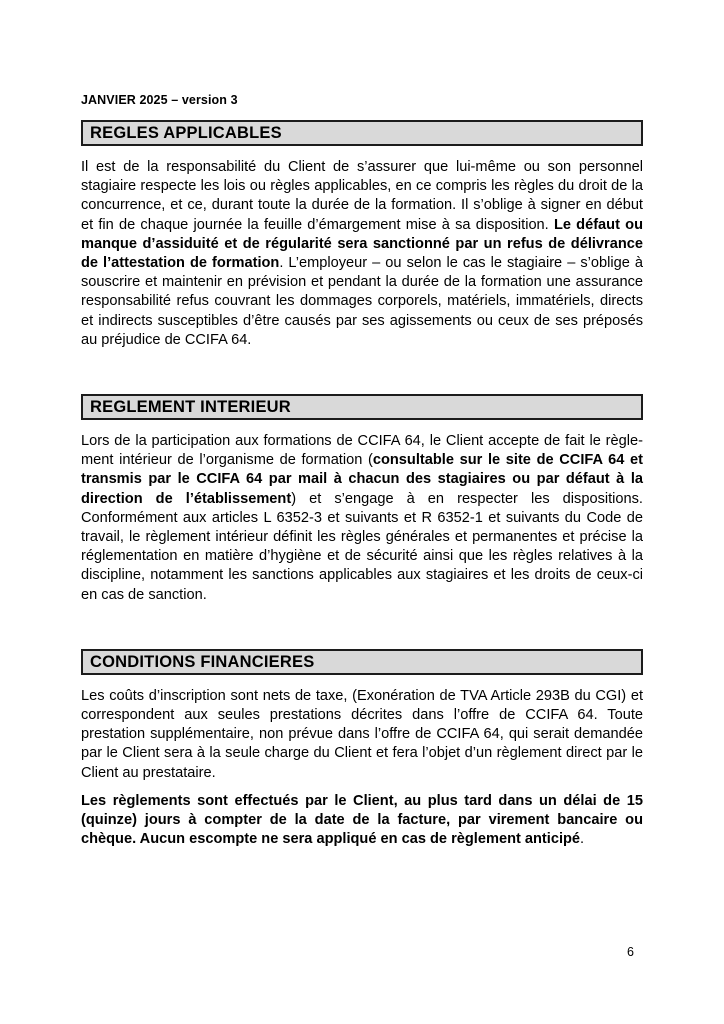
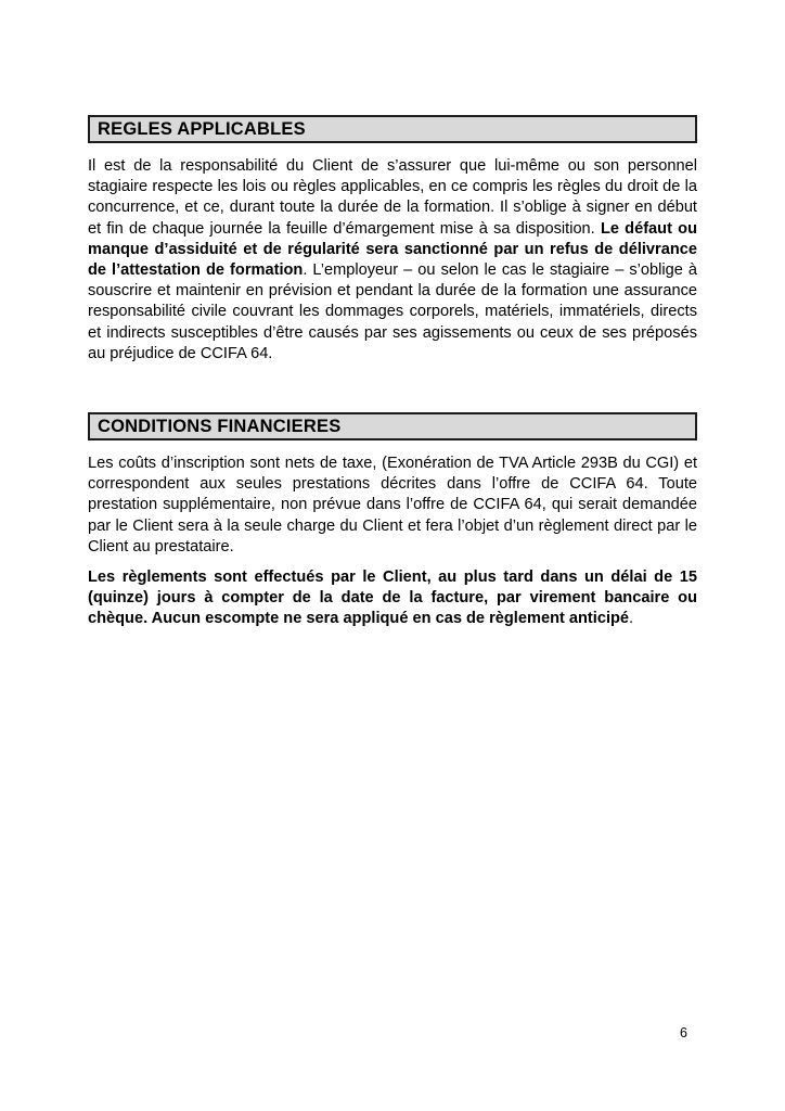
- JANVIER 2025 – version 3
  REGLES APPLICABLES
- Il est de la responsabilité du Client de s’assurer que lui-même ou son personnel stagiaire respecte les lois ou règles applicables, en ce compris les règles du droit de la concurrence, et ce, durant toute la durée de la formation. Il s’oblige à signer en début et fin de chaque journée la feuille d’émargement mise à sa disposition. Le défaut ou manque d’assiduité et de régularité sera sanctionné par un refus de délivrance de l’attestation de formation. L’employeur – ou selon le cas le stagiaire – s’oblige à souscrire et maintenir en prévision et pendant la durée de la formation une assurance responsabilité refus couvrant les dommages corporels, matériels, immatériels, directs et indirects susceptibles d’être causés par ses agissements ou ceux de ses préposés au préjudice de CCIFA 64.
+ Il est de la responsabilité du Client de s’assurer que lui-même ou son personnel stagiaire respecte les lois ou règles applicables, en ce compris les règles du droit de la concurrence, et ce, durant toute la durée de la formation. Il s’oblige à signer en début et fin de chaque journée la feuille d’émargement mise à sa disposition. Le défaut ou manque d’assiduité et de régularité sera sanctionné par un refus de délivrance de l’attestation de formation. L’employeur – ou selon le cas le stagiaire – s’oblige à souscrire et maintenir en prévision et pendant la durée de la formation une assurance responsabilité civile couvrant les dommages corporels, matériels, immatériels, directs et indirects susceptibles d’être causés par ses agissements ou ceux de ses préposés au préjudice de CCIFA 64.
- REGLEMENT INTERIEUR
- Lors de la participation aux formations de CCIFA 64, le Client accepte de fait le règle- ment intérieur de l’organisme de formation (consultable sur le site de CCIFA 64 et transmis par le CCIFA 64 par mail à chacun des stagiaires ou par défaut à la direction de l’établissement) et s’engage à en respecter les dispositions. Conformément aux articles L 6352-3 et suivants et R 6352-1 et suivants du Code de travail, le règlement intérieur définit les règles générales et permanentes et précise la réglementation en matière d’hygiène et de sécurité ainsi que les règles relatives à la discipline, notamment les sanctions applicables aux stagiaires et les droits de ceux-ci en cas de sanction.
  CONDITIONS FINANCIERES
  Les coûts d’inscription sont nets de taxe, (Exonération de TVA Article 293B du CGI) et correspondent aux seules prestations décrites dans l’offre de CCIFA 64. Toute prestation supplémentaire, non prévue dans l’offre de CCIFA 64, qui serait demandée par le Client sera à la seule charge du Client et fera l’objet d’un règlement direct par le Client au prestataire.
  Les règlements sont effectués par le Client, au plus tard dans un délai de 15 (quinze) jours à compter de la date de la facture, par virement bancaire ou chèque. Aucun escompte ne sera appliqué en cas de règlement anticipé.
  6
